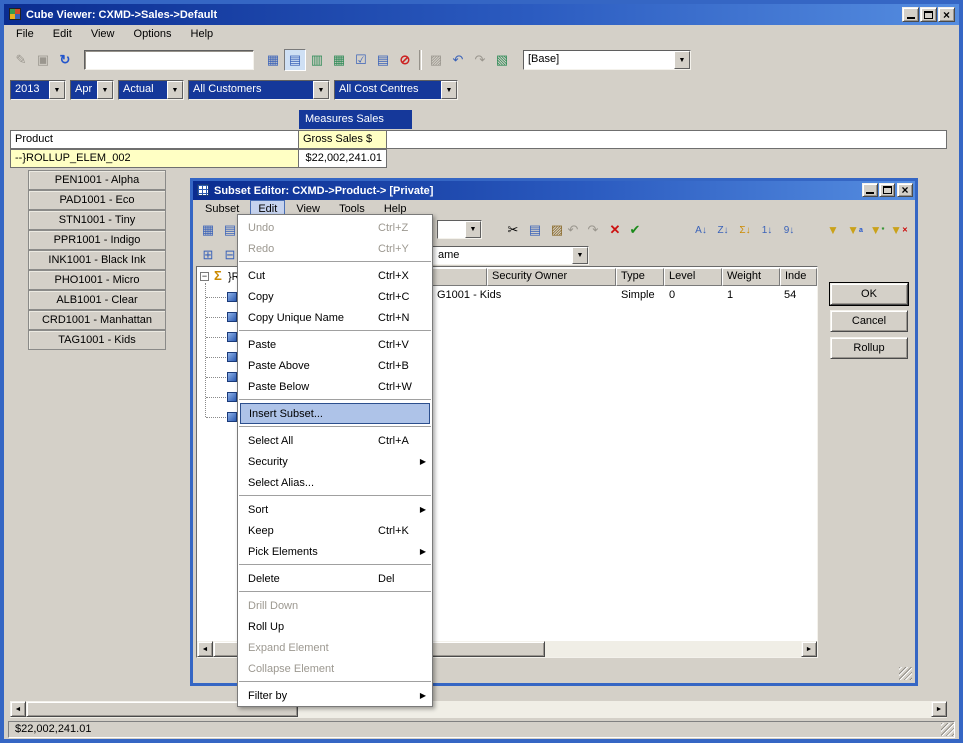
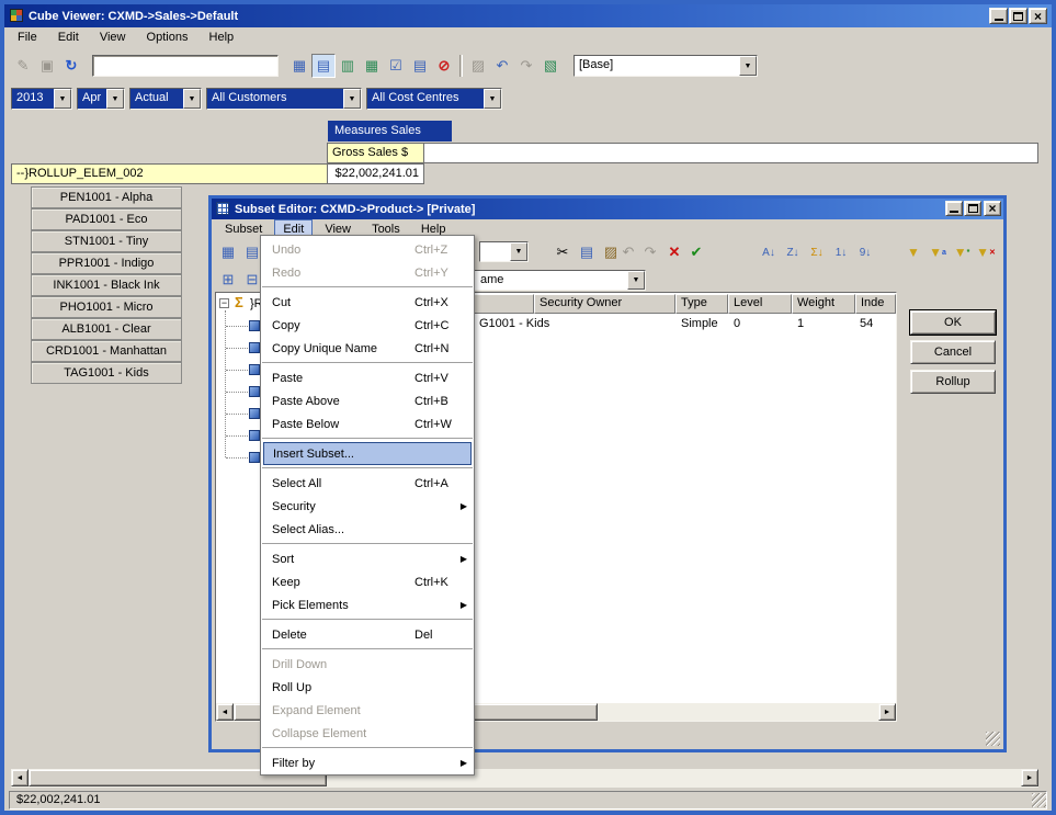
  Cube Viewer: CXMD->Sales->Default
  ×
  File Edit View Options Help
  ✎
  ▣
  ↻
  ▦
  ▤
  ▥
  ▦
  ☑
  ▤
  ⊘
  ▨
  ↶
  ↷
  ▧
  [Base]
  2013
  Apr
  Actual
  All Customers
  All Cost Centres
  Measures Sales
- Product
  Gross Sales $
  --}ROLLUP_ELEM_002
  $22,002,241.01
  PEN1001 - Alpha
  PAD1001 - Eco
  STN1001 - Tiny
  PPR1001 - Indigo
  INK1001 - Black Ink
  PHO1001 - Micro
  ALB1001 - Clear
  CRD1001 - Manhattan
  TAG1001 - Kids
  $22,002,241.01
  Subset Editor: CXMD->Product-> [Private]
  ×
  Subset Edit View Tools Help
  ▦
  ▤
  ✂
  ▤
  ▨
  ↶
  ↷
  ✕
  ✔
  A↓
  Z↓
  Σ↓
  1↓
  9↓
  ▼
  ▼
  ▼
  ▼
  ⊞
  ⊟
  ame
  −
  Σ
  }R
  Security Owner
  Type
  Level
  Weight
  Inde
  G1001 - Kids
  Simple
  0
  1
  54
  OK
  Cancel
  Rollup
  Undo
  Ctrl+Z
  Redo
  Ctrl+Y
  Cut
  Ctrl+X
  Copy
  Ctrl+C
  Copy Unique Name
  Ctrl+N
  Paste
  Ctrl+V
  Paste Above
  Ctrl+B
  Paste Below
  Ctrl+W
  Insert Subset...
  Select All
  Ctrl+A
  Security
  ▶
  Select Alias...
  Sort
  ▶
  Keep
  Ctrl+K
  Pick Elements
  ▶
  Delete
  Del
  Drill Down
  Roll Up
  Expand Element
  Collapse Element
  Filter by
  ▶
